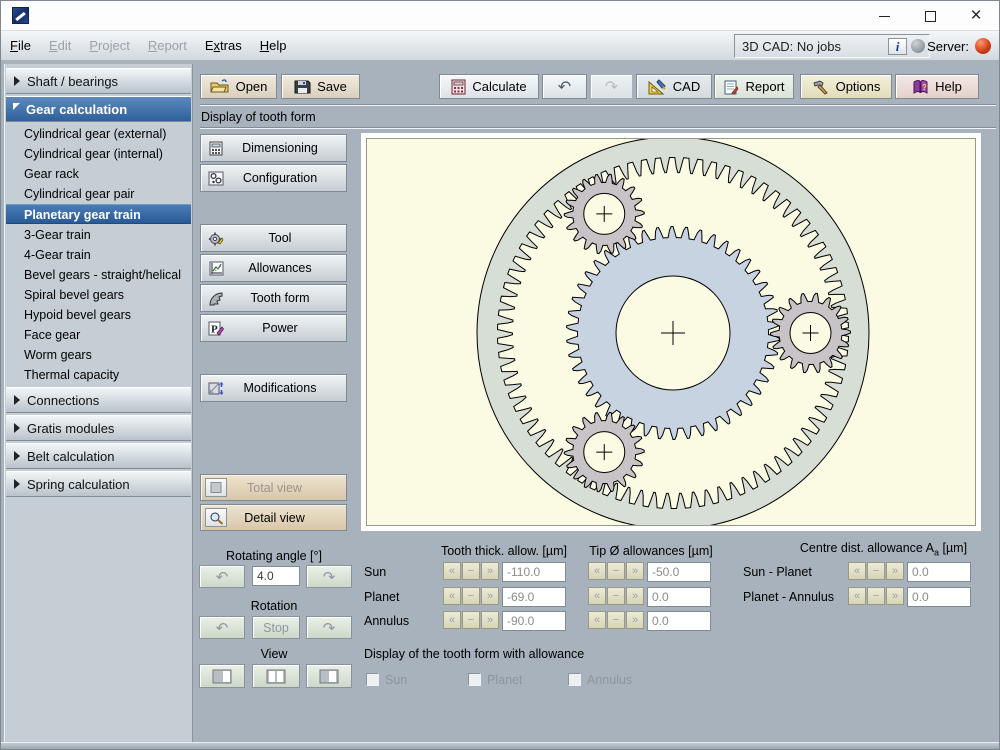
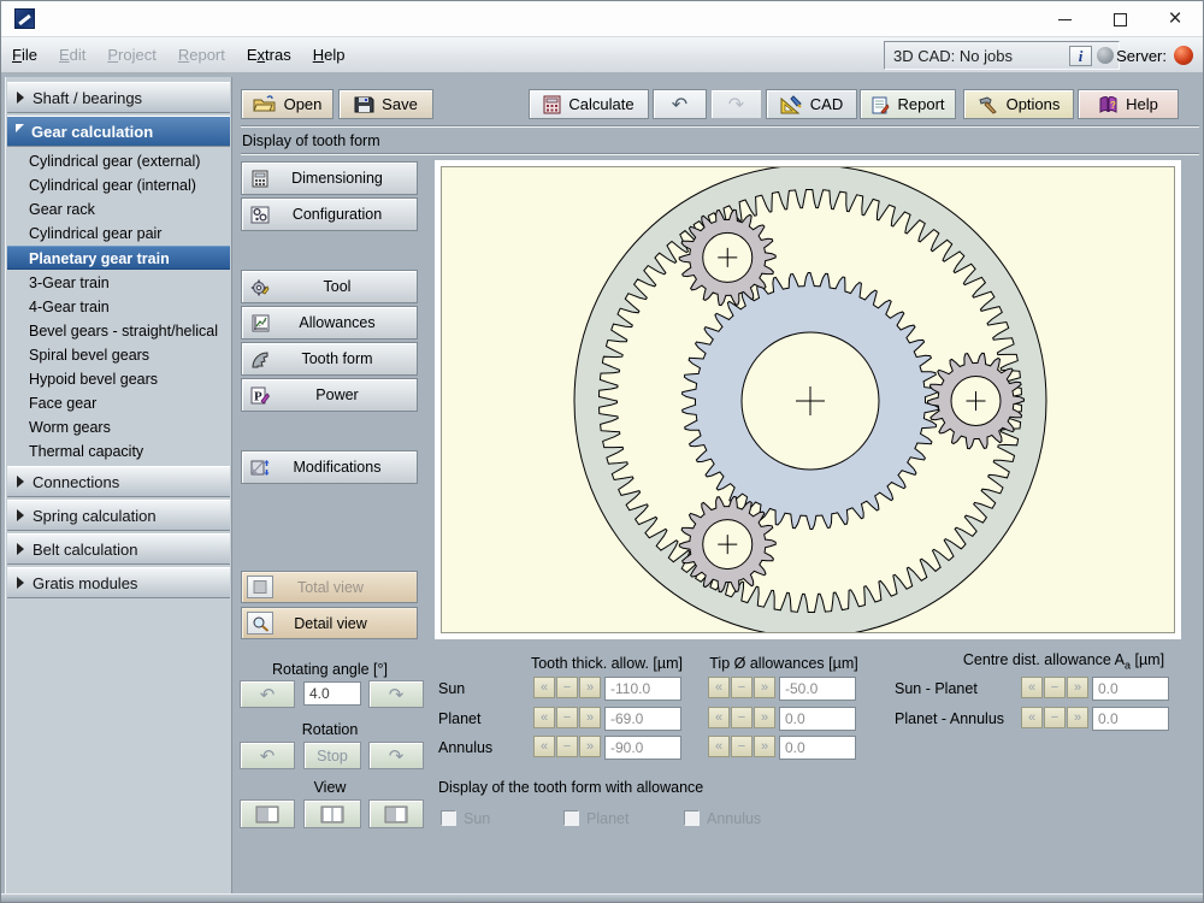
  ×
  File
  Edit
  Project
  Report
  Extras
  Help
  3D CAD: No jobs
  i
  Server:
  Shaft / bearings
  Gear calculation
  Cylindrical gear (external)
  Cylindrical gear (internal)
  Gear rack
  Cylindrical gear pair
  Planetary gear train
  3-Gear train
  4-Gear train
  Bevel gears - straight/helical
  Spiral bevel gears
  Hypoid bevel gears
  Face gear
  Worm gears
  Thermal capacity
  Connections
- Gratis modules
+ Spring calculation
  Belt calculation
- Spring calculation
+ Gratis modules
  Open
  Save
  Calculate
  ↶
  ↷
  CAD
  Report
  Options
  ?
  Help
  Display of tooth form
  Dimensioning
  Configuration
  Tool
  Allowances
  Tooth form
  P
  Power
  Modifications
  Total view
  Detail view
  Rotating angle [°]
  ↶
  4.0
  ↷
  Rotation
  ↶
  Stop
  ↷
  View
  Tooth thick. allow. [µm]
  Tip Ø allowances [µm]
  Centre dist. allowance Aa [µm]
  Sun
  Planet
  Annulus
  «
  −
  »
  -110.0
  «
  −
  »
  -69.0
  «
  −
  »
  -90.0
  «
  −
  »
  -50.0
  «
  −
  »
  0.0
  «
  −
  »
  0.0
  Sun - Planet
  Planet - Annulus
  «
  −
  »
  0.0
  «
  −
  »
  0.0
  Display of the tooth form with allowance
  Sun
  Planet
  Annulus
